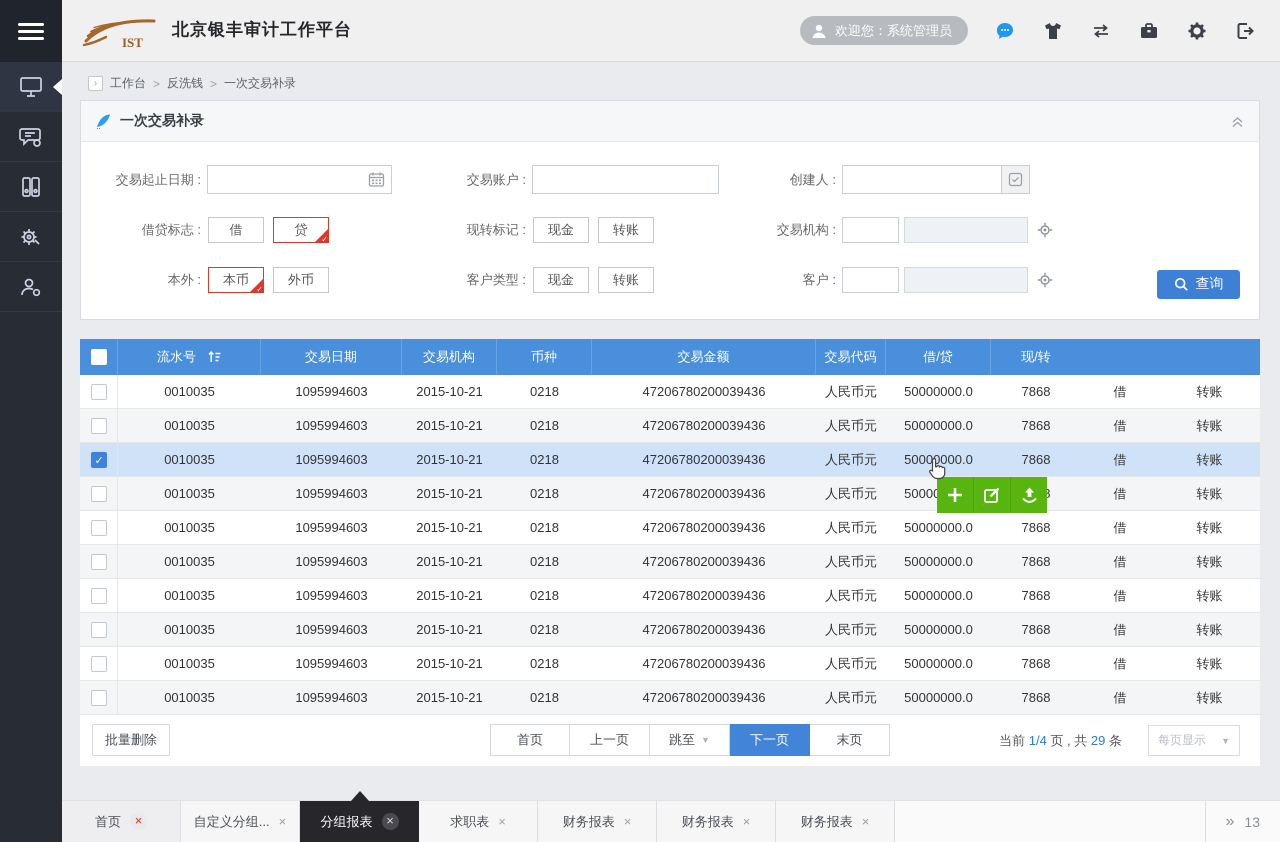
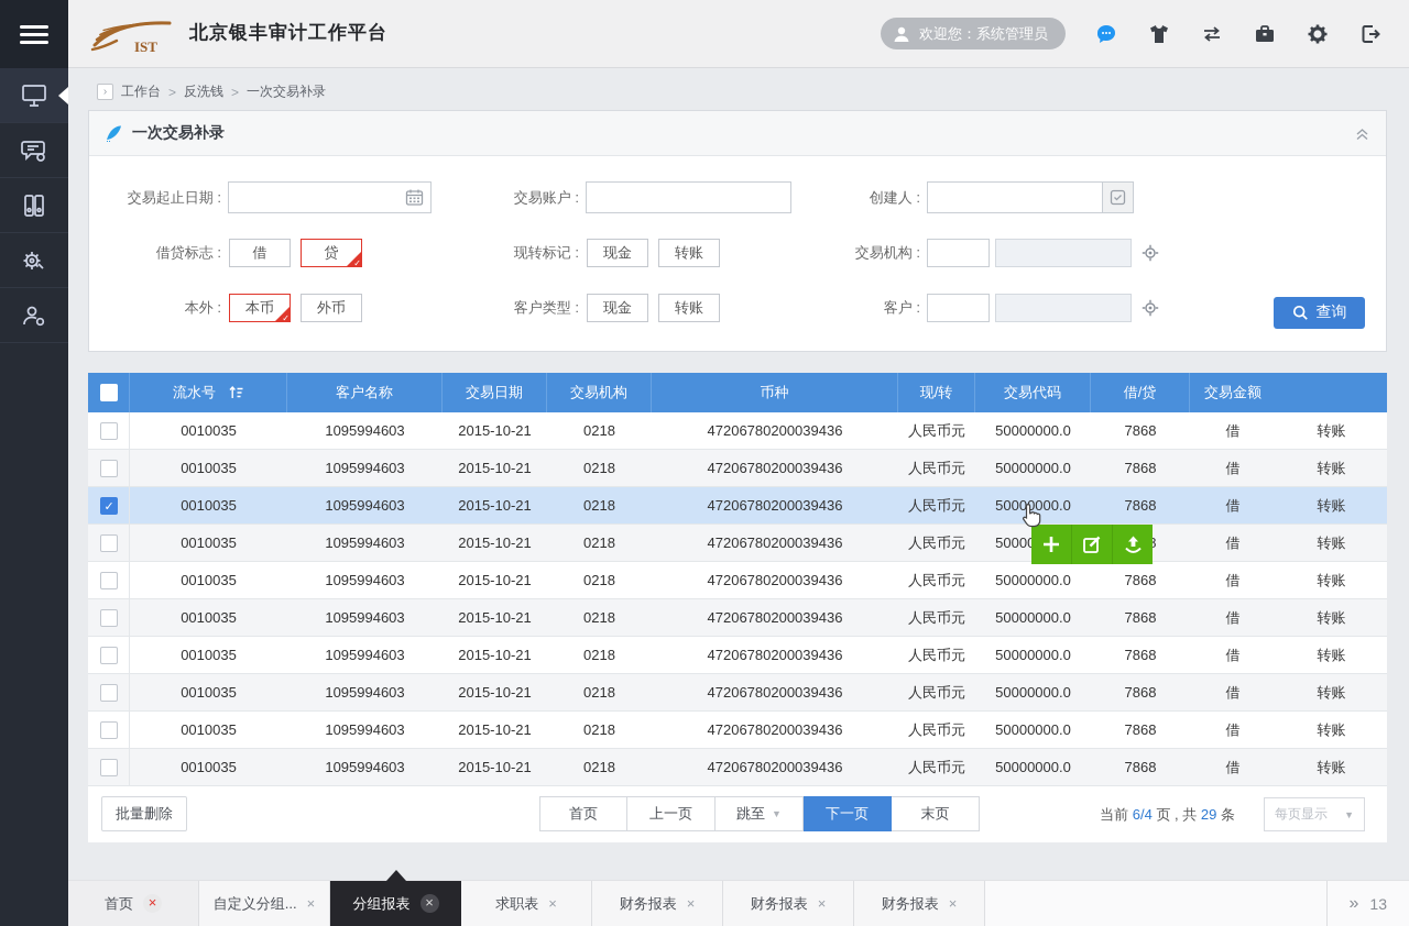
  IST
  北京银丰审计工作平台
  欢迎您：系统管理员
  ›
  工作台
  >
  反洗钱
  >
  一次交易补录
  一次交易补录
  交易起止日期 :
  交易账户 :
  创建人 :
  借贷标志 :
  借
  贷
  现转标记 :
  现金
  转账
  交易机构 :
  本外 :
  本币
  外币
  客户类型 :
  现金
  转账
  客户 :
  查询
  流水号
+ 客户名称
  交易日期
  交易机构
  币种
- 交易金额
+ 现/转
  交易代码
  借/贷
- 现/转
+ 交易金额
  0010035
  1095994603
  2015-10-21
  0218
  47206780200039436
  人民币元
  50000000.0
  7868
  借
  转账
  0010035
  1095994603
  2015-10-21
  0218
  47206780200039436
  人民币元
  50000000.0
  7868
  借
  转账
  0010035
  1095994603
  2015-10-21
  0218
  47206780200039436
  人民币元
  50000000.0
  7868
  借
  转账
  0010035
  1095994603
  2015-10-21
  0218
  47206780200039436
  人民币元
  借
  转账
  0010035
  1095994603
  2015-10-21
  0218
  47206780200039436
  人民币元
  50000000.0
  7868
  借
  转账
  0010035
  1095994603
  2015-10-21
  0218
  47206780200039436
  人民币元
  50000000.0
  7868
  借
  转账
  0010035
  1095994603
  2015-10-21
  0218
  47206780200039436
  人民币元
  50000000.0
  7868
  借
  转账
  0010035
  1095994603
  2015-10-21
  0218
  47206780200039436
  人民币元
  50000000.0
  7868
  借
  转账
  0010035
  1095994603
  2015-10-21
  0218
  47206780200039436
  人民币元
  50000000.0
  7868
  借
  转账
  0010035
  1095994603
  2015-10-21
  0218
  47206780200039436
  人民币元
  50000000.0
  7868
  借
  转账
  批量删除
  首页
  上一页
  跳至
  ▼
  下一页
  末页
- 当前 1/4 页 , 共 29 条
+ 当前 6/4 页 , 共 29 条
  每页显示
  ▼
  首页
  ×
  自定义分组...
  ×
  分组报表
  ×
  求职表
  ×
  财务报表
  ×
  财务报表
  ×
  财务报表
  ×
  »
  13
